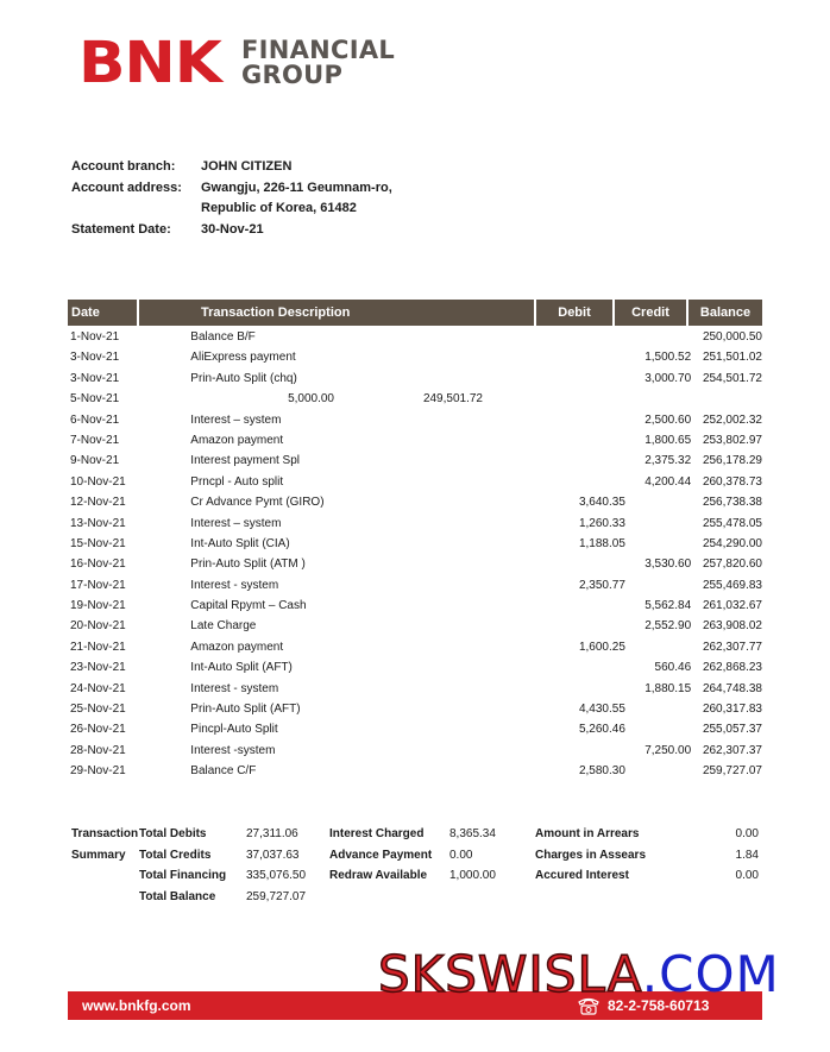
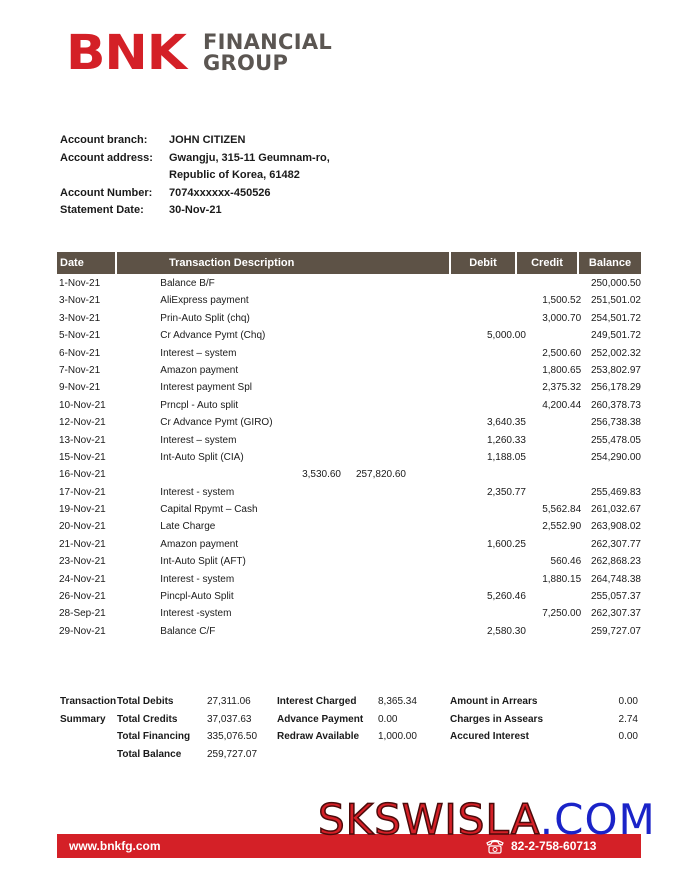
  BNK
  FINANCIAL
  GROUP
  Account branch:
  JOHN CITIZEN
  Account address:
- Gwangju, 226-11 Geumnam-ro,
+ Gwangju, 315-11 Geumnam-ro,
  Republic of Korea, 61482
+ Account Number:
+ 7074xxxxxx-450526
  Statement Date:
  30-Nov-21
  Date
  Transaction Description
  Debit
  Credit
  Balance
  1-Nov-21
  Balance B/F
  250,000.50
  3-Nov-21
  AliExpress payment
  1,500.52
  251,501.02
  3-Nov-21
  Prin-Auto Split (chq)
  3,000.70
  254,501.72
  5-Nov-21
+ Cr Advance Pymt (Chq)
  5,000.00
  249,501.72
  6-Nov-21
  Interest – system
  2,500.60
  252,002.32
  7-Nov-21
  Amazon payment
  1,800.65
  253,802.97
  9-Nov-21
  Interest payment Spl
  2,375.32
  256,178.29
  10-Nov-21
  Prncpl - Auto split
  4,200.44
  260,378.73
  12-Nov-21
  Cr Advance Pymt (GIRO)
  3,640.35
  256,738.38
  13-Nov-21
  Interest – system
  1,260.33
  255,478.05
  15-Nov-21
  Int-Auto Split (CIA)
  1,188.05
  254,290.00
  16-Nov-21
- Prin-Auto Split (ATM )
  3,530.60
  257,820.60
  17-Nov-21
  Interest - system
  2,350.77
  255,469.83
  19-Nov-21
  Capital Rpymt – Cash
  5,562.84
  261,032.67
  20-Nov-21
  Late Charge
  2,552.90
  263,908.02
  21-Nov-21
  Amazon payment
  1,600.25
  262,307.77
  23-Nov-21
  Int-Auto Split (AFT)
  560.46
  262,868.23
  24-Nov-21
  Interest - system
  1,880.15
  264,748.38
- 25-Nov-21
- Prin-Auto Split (AFT)
- 4,430.55
- 260,317.83
  26-Nov-21
  Pincpl-Auto Split
  5,260.46
  255,057.37
- 28-Nov-21
+ 28-Sep-21
  Interest -system
  7,250.00
  262,307.37
  29-Nov-21
  Balance C/F
  2,580.30
  259,727.07
  Transaction
  Summary
  Total Debits
  Total Credits
  Total Financing
  Total Balance
  27,311.06
  37,037.63
  335,076.50
  259,727.07
  Interest Charged
  Advance Payment
  Redraw Available
  8,365.34
  0.00
  1,000.00
  Amount in Arrears
  Charges in Assears
  Accured Interest
  0.00
- 1.84
+ 2.74
  0.00
  www.bnkfg.com
  82-2-758-60713
  SKSWISLA.COM
